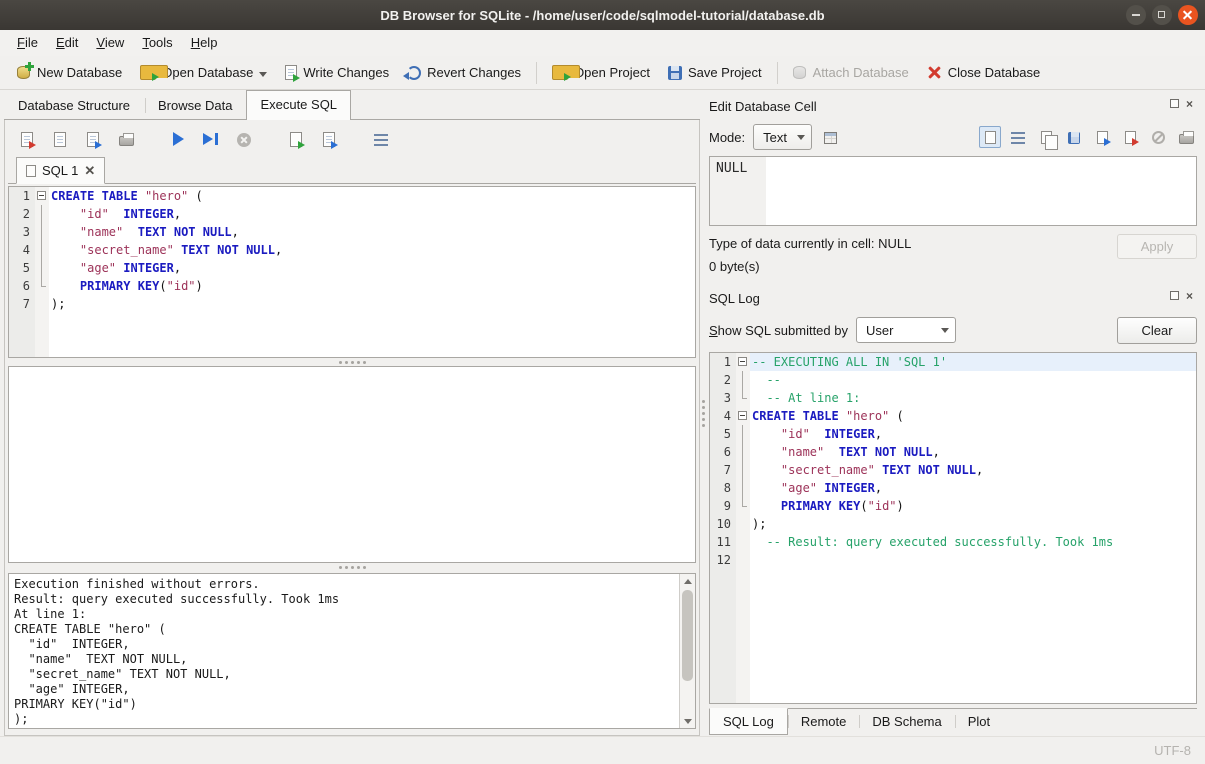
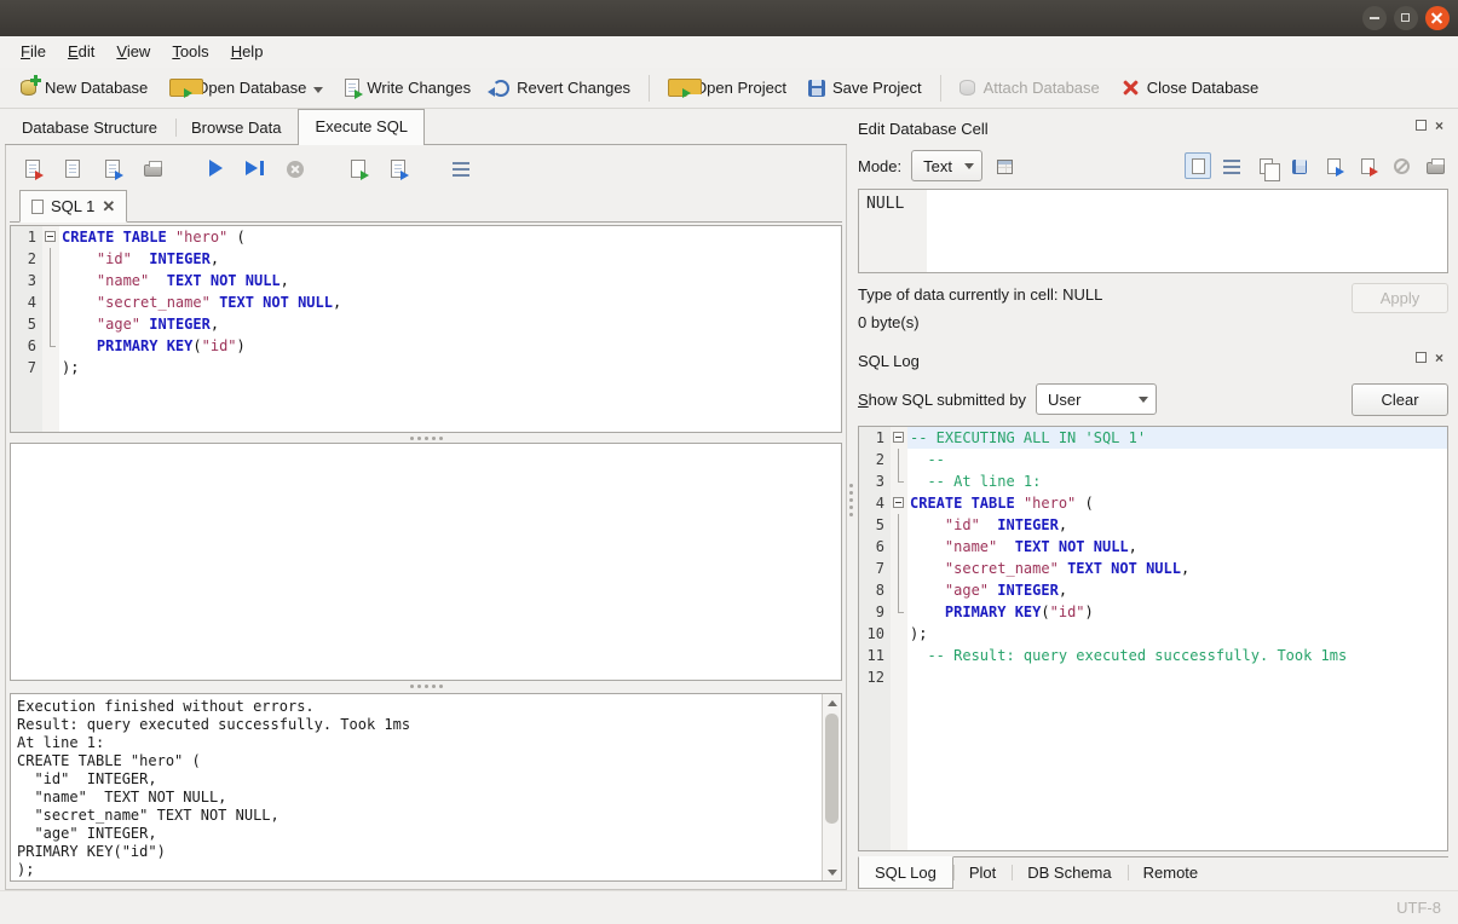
- DB Browser for SQLite - /home/user/code/sqlmodel-tutorial/database.db
  File
  Edit
  View
  Tools
  Help
  New Database
  pen Database
  Write Changes
  Revert Changes
  pen Project
  Save Project
  Attach Database
  Close Database
  Database Structure
  Browse Data
  Execute SQL
  SQL 1
  ✕
  1
  CREATE TABLE "hero" (
  2
  "id" INTEGER,
  3
  "name" TEXT NOT NULL,
  4
  "secret_name" TEXT NOT NULL,
  5
  "age" INTEGER,
  6
  PRIMARY KEY("id")
  7
  );
  Execution finished without errors.
  Result: query executed successfully. Took 1ms
  At line 1:
  CREATE TABLE "hero" (
  "id" INTEGER,
  "name" TEXT NOT NULL,
  "secret_name" TEXT NOT NULL,
  "age" INTEGER,
  PRIMARY KEY("id")
  );
  Edit Database Cell
  ×
  Mode:
  Text
  NULL
  Type of data currently in cell: NULL
  0 byte(s)
  Apply
  SQL Log
  ×
  Show SQL submitted by
  User
  Clear
  1
  -- EXECUTING ALL IN 'SQL 1'
  2
  --
  3
  -- At line 1:
  4
  CREATE TABLE "hero" (
  5
  "id" INTEGER,
  6
  "name" TEXT NOT NULL,
  7
  "secret_name" TEXT NOT NULL,
  8
  "age" INTEGER,
  9
  PRIMARY KEY("id")
  10
  );
  11
  -- Result: query executed successfully. Took 1ms
  12
  SQL Log
- Remote
+ Plot
  DB Schema
- Plot
+ Remote
  UTF-8
